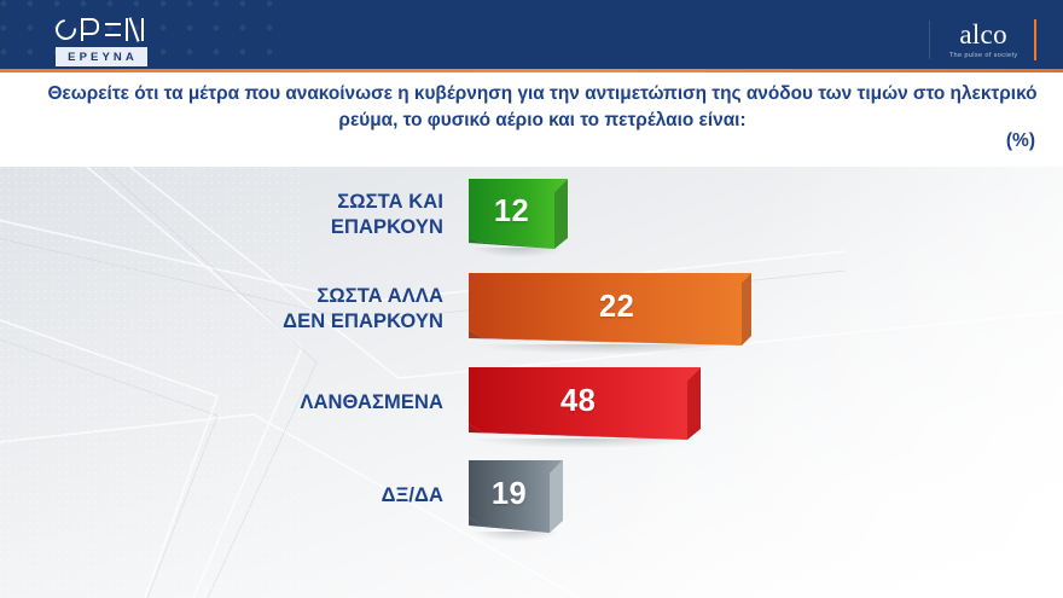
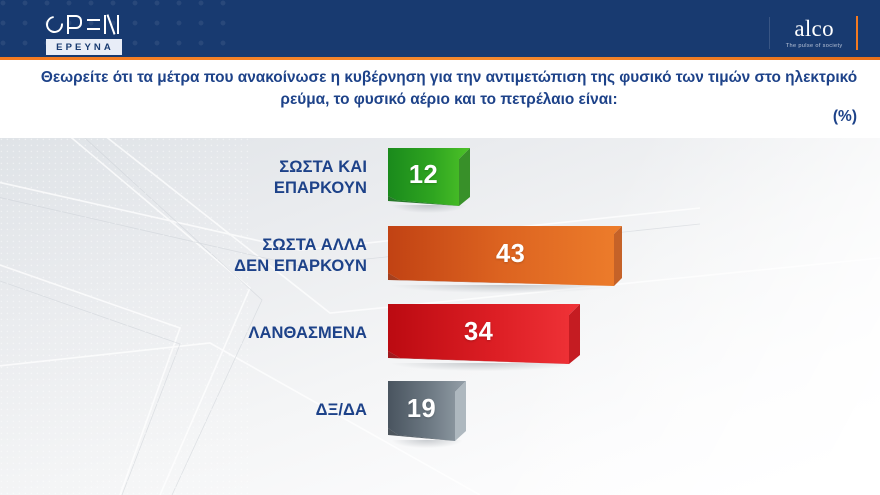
  ΕΡΕΥΝΑ
  alco
- Θεωρείτε ότι τα μέτρα που ανακοίνωσε η κυβέρνηση για την αντιμετώπιση της ανόδου των τιμών στο ηλεκτρικό ρεύμα, το φυσικό αέριο και το πετρέλαιο είναι:
+ Θεωρείτε ότι τα μέτρα που ανακοίνωσε η κυβέρνηση για την αντιμετώπιση της φυσικό των τιμών στο ηλεκτρικό ρεύμα, το φυσικό αέριο και το πετρέλαιο είναι:
  (%)
  ΣΩΣΤΑ ΚΑΙ
  ΕΠΑΡΚΟΥΝ
  12
  ΣΩΣΤΑ ΑΛΛΑ
  ΔΕΝ ΕΠΑΡΚΟΥΝ
- 22
+ 43
  ΛΑΝΘΑΣΜΕΝΑ
- 48
+ 34
  ΔΞ/ΔΑ
  19
